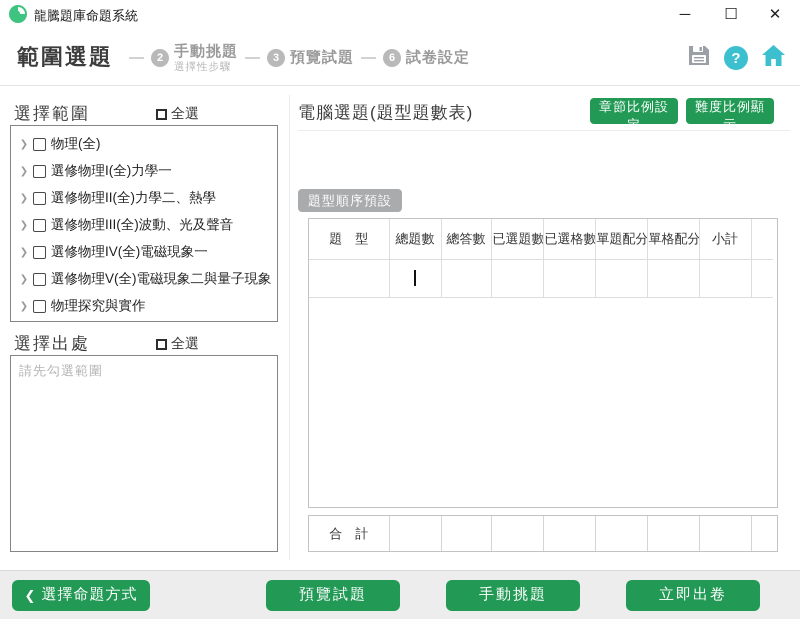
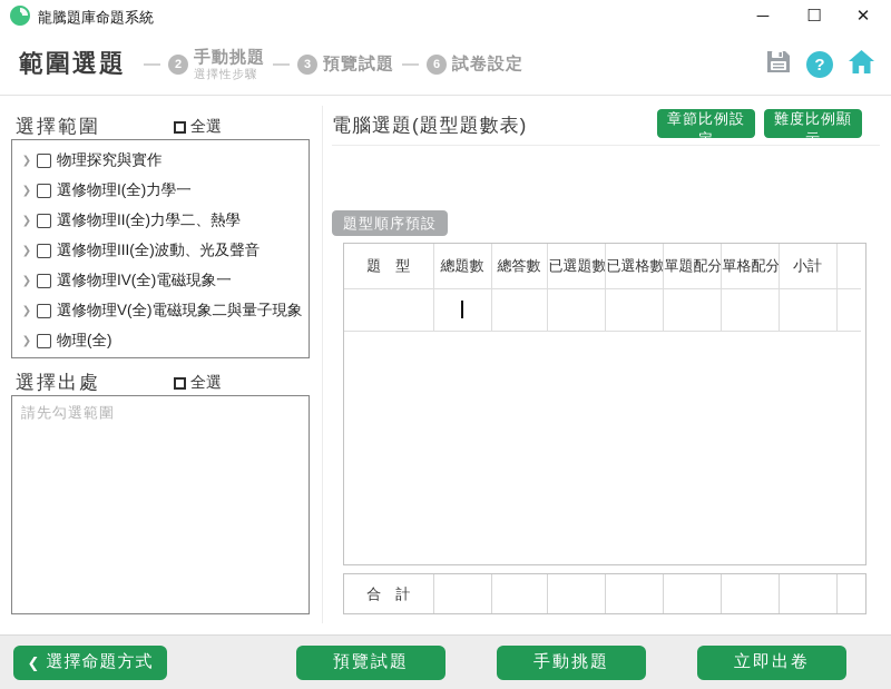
  龍騰題庫命題系統
  ─
  ☐
  ✕
  範圍選題
  2
  手動挑題
  選擇性步驟
  3
  預覽試題
  6
  試卷設定
  ?
  選擇範圍
  全選
  ❯
- 物理(全)
+ 物理探究與實作
  ❯
  選修物理I(全)力學一
  ❯
  選修物理II(全)力學二、熱學
  ❯
  選修物理III(全)波動、光及聲音
  ❯
  選修物理IV(全)電磁現象一
  ❯
  選修物理V(全)電磁現象二與量子現象
  ❯
- 物理探究與實作
+ 物理(全)
  選擇出處
  全選
  請先勾選範圍
  電腦選題(題型題數表)
  章節比例設定
  難度比例顯示
  題型順序預設
  題 型	總題數	總答數	已選題數	已選格數	單題配分	單格配分	小計
  合 計
  ❮
  選擇命題方式
  預覽試題
  手動挑題
  立即出卷
